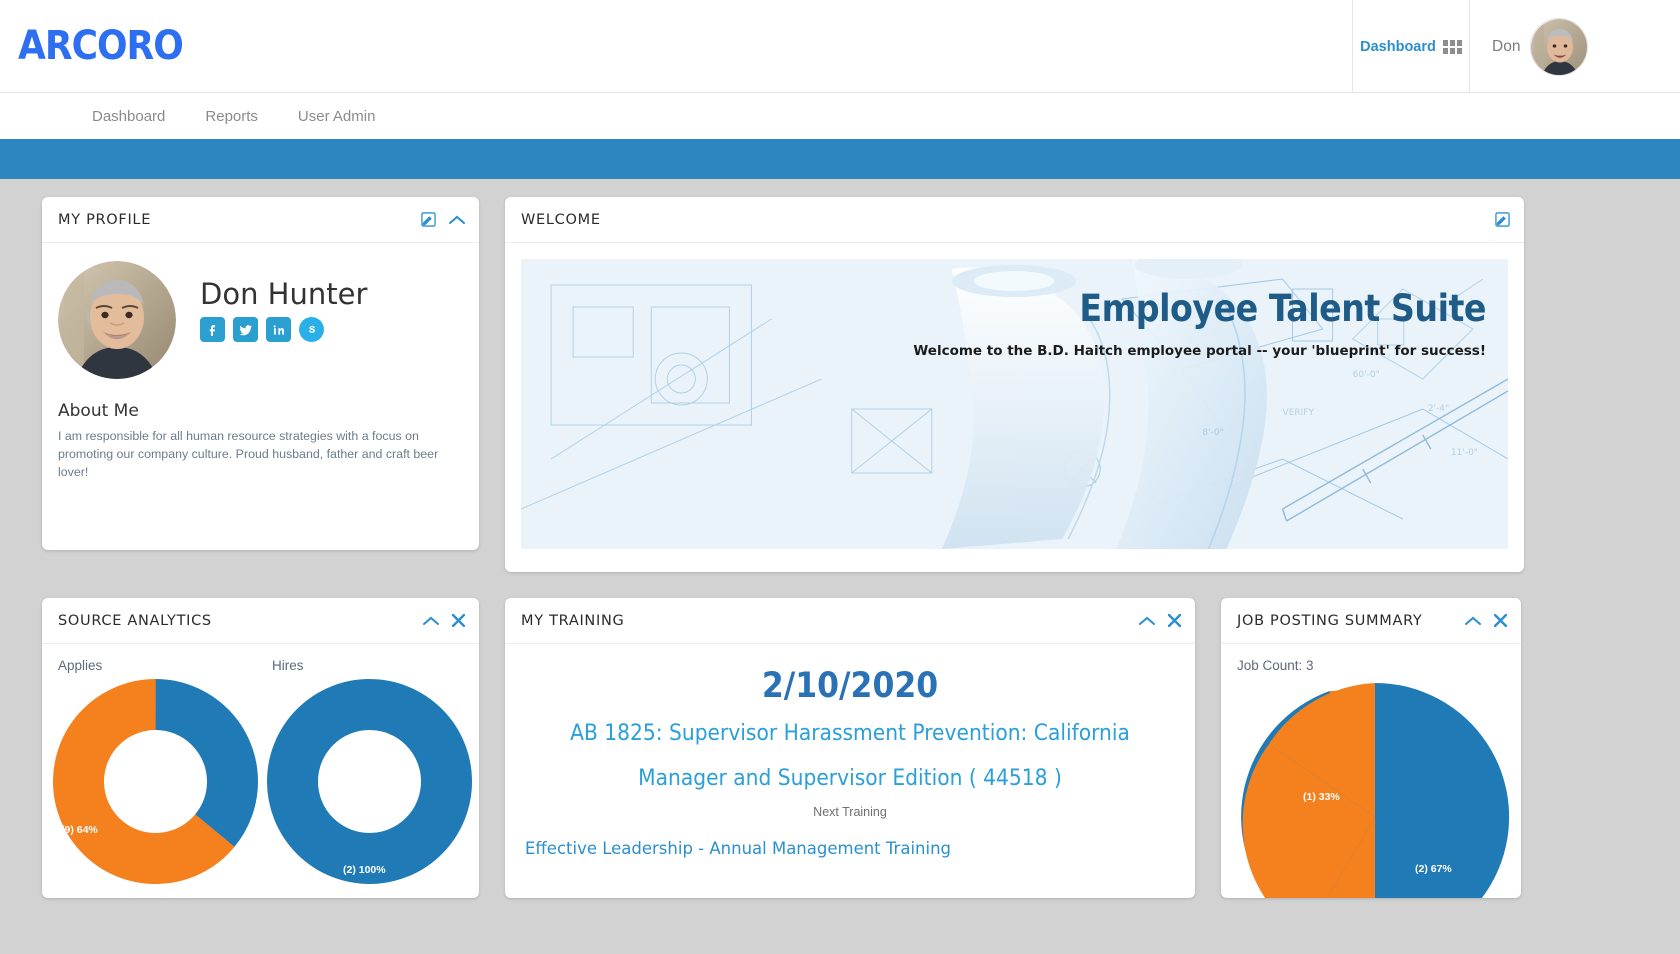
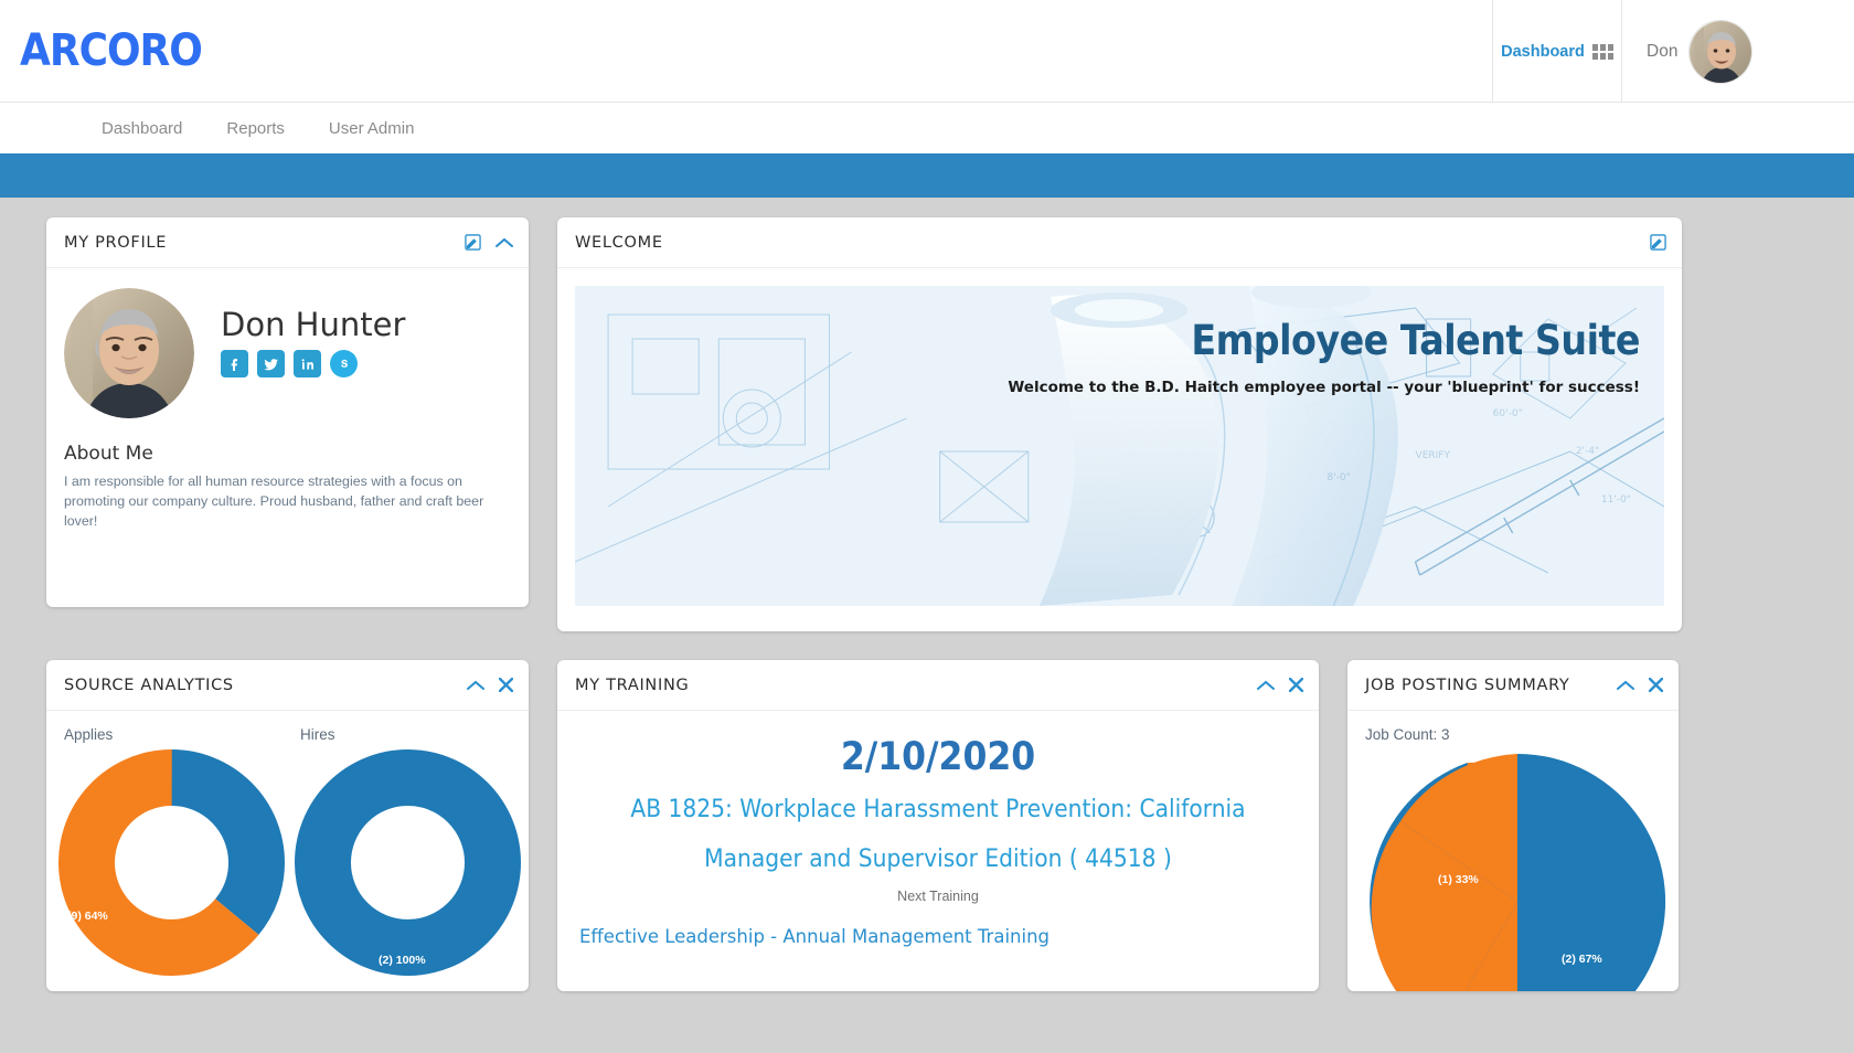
  ARCORO
  Dashboard
  Don
  Dashboard
  Reports
  User Admin
  MY PROFILE
  Don Hunter
  About Me
  I am responsible for all human resource strategies with a focus on promoting our company culture. Proud husband, father and craft beer lover!
  WELCOME
  60'-0"
  VERIFY
  2'-4"
  11'-0"
  8'-0"
  Employee Talent Suite
  Welcome to the B.D. Haitch employee portal -- your 'blueprint' for success!
  SOURCE ANALYTICS
  Applies
  (5) 36%
  (9) 64%
  Hires
  (2) 100%
  MY TRAINING
  2/10/2020
- AB 1825: Supervisor Harassment Prevention: California
+ AB 1825: Workplace Harassment Prevention: California
  Manager and Supervisor Edition ( 44518 )
  Next Training
  Effective Leadership - Annual Management Training
  JOB POSTING SUMMARY
  Job Count: 3
  (1) 33%
  (2) 67%
